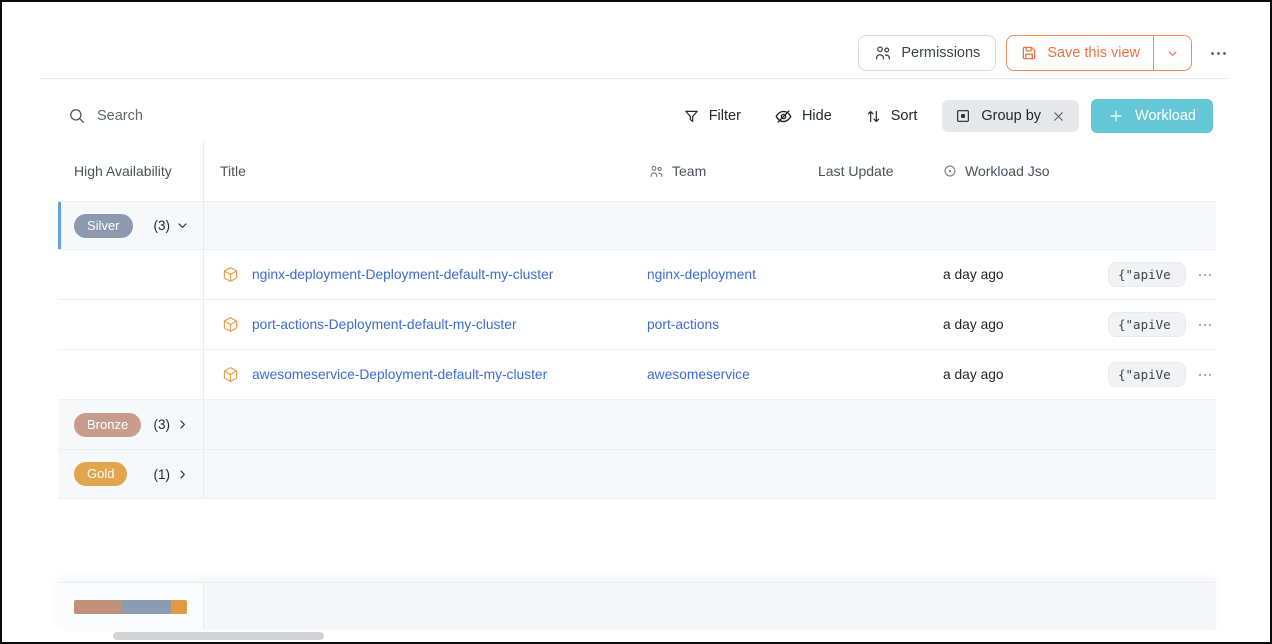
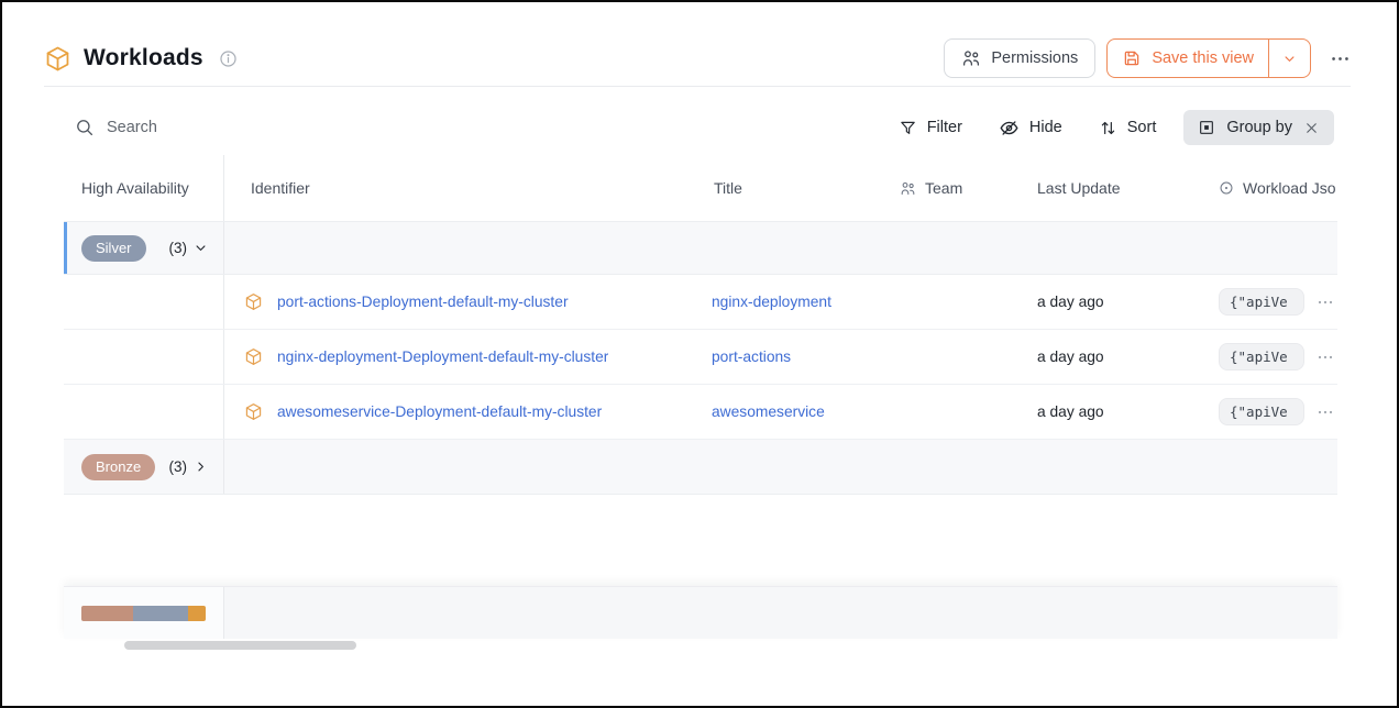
+ Workloads
  Permissions
  Save this view
  Search
  Filter
  Hide
  Sort
  Group by
- Workload
  High Availability
+ Identifier
  Title
  Team
  Last Update
  Workload Jso
  Silver
  (3)
- nginx-deployment-Deployment-default-my-cluster
+ port-actions-Deployment-default-my-cluster
  nginx-deployment
  a day ago
  {"apiVe
- port-actions-Deployment-default-my-cluster
+ nginx-deployment-Deployment-default-my-cluster
  port-actions
  a day ago
  {"apiVe
  awesomeservice-Deployment-default-my-cluster
  awesomeservice
  a day ago
  {"apiVe
  Bronze
  (3)
- Gold
- (1)
